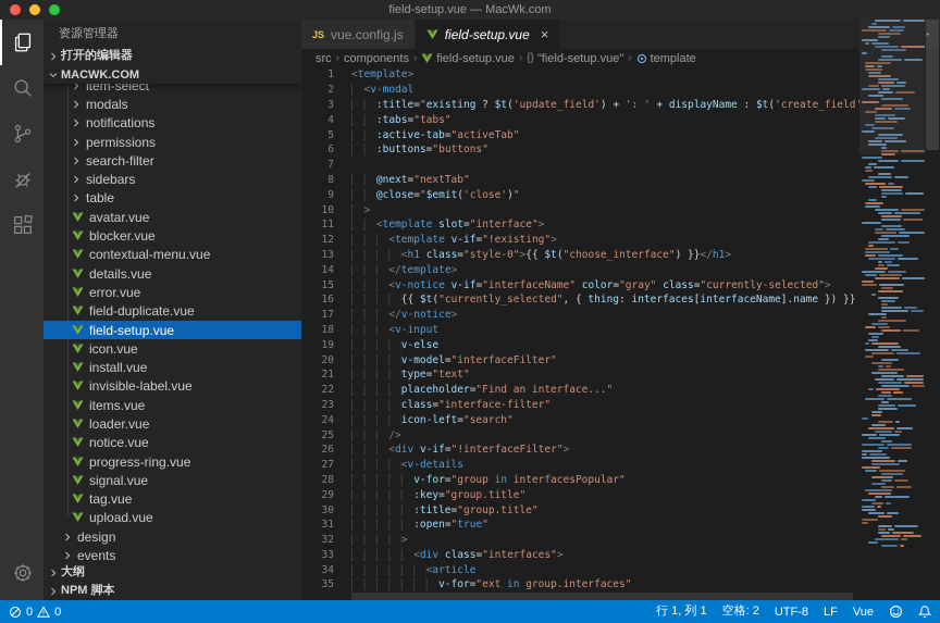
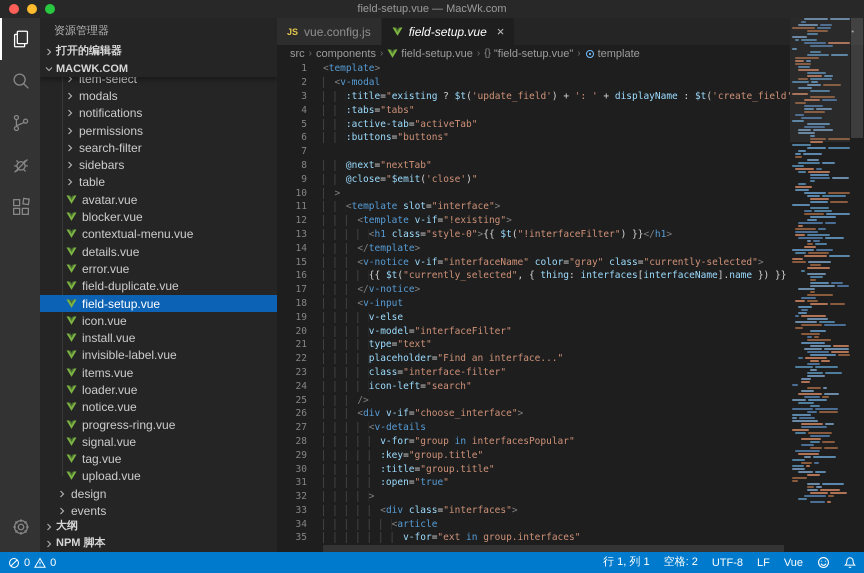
  field-setup.vue — MacWk.com
  资源管理器
  打开的编辑器
  MACWK.COM
  item-select
  modals
  notifications
  permissions
  search-filter
  sidebars
  table
  avatar.vue
  blocker.vue
  contextual-menu.vue
  details.vue
  error.vue
  field-duplicate.vue
  field-setup.vue
  icon.vue
  install.vue
  invisible-label.vue
  items.vue
  loader.vue
  notice.vue
  progress-ring.vue
  signal.vue
  tag.vue
  upload.vue
  design
  events
  大纲
  NPM 脚本
  JS
  vue.config.js
  field-setup.vue
  ×
  src
  ›
  components
  ›
  field-setup.vue
  ›
  {}
  "field-setup.vue"
  ›
  template
  1
  <template>
  2
  <v-modal
  3
  :title="existing ? $t('update_field') + ': ' + displayName : $t('create_field
  4
  :tabs="tabs"
  5
  :active-tab="activeTab"
  6
  :buttons="buttons"
  7
  8
  @next="nextTab"
  9
  @close="$emit('close')"
  10
  >
  11
  <template slot="interface">
  12
  <template v-if="!existing">
  13
- <h1 class="style-0">{{ $t("choose_interface") }}</h1>
+ <h1 class="style-0">{{ $t("!interfaceFilter") }}</h1>
  14
  </template>
  15
  <v-notice v-if="interfaceName" color="gray" class="currently-selected">
  16
  {{ $t("currently_selected", { thing: interfaces[interfaceName].name }) }}
  17
  </v-notice>
  18
  <v-input
  19
  v-else
  20
  v-model="interfaceFilter"
  21
  type="text"
  22
  placeholder="Find an interface..."
  23
  class="interface-filter"
  24
  icon-left="search"
  25
  />
  26
- <div v-if="!interfaceFilter">
+ <div v-if="choose_interface">
  27
  <v-details
  28
  v-for="group in interfacesPopular"
  29
  :key="group.title"
  30
  :title="group.title"
  31
  :open="true"
  32
  >
  33
  <div class="interfaces">
  34
  <article
  35
  v-for="ext in group.interfaces"
  0
  0
  行 1, 列 1
  空格: 2
  UTF-8
  LF
  Vue
